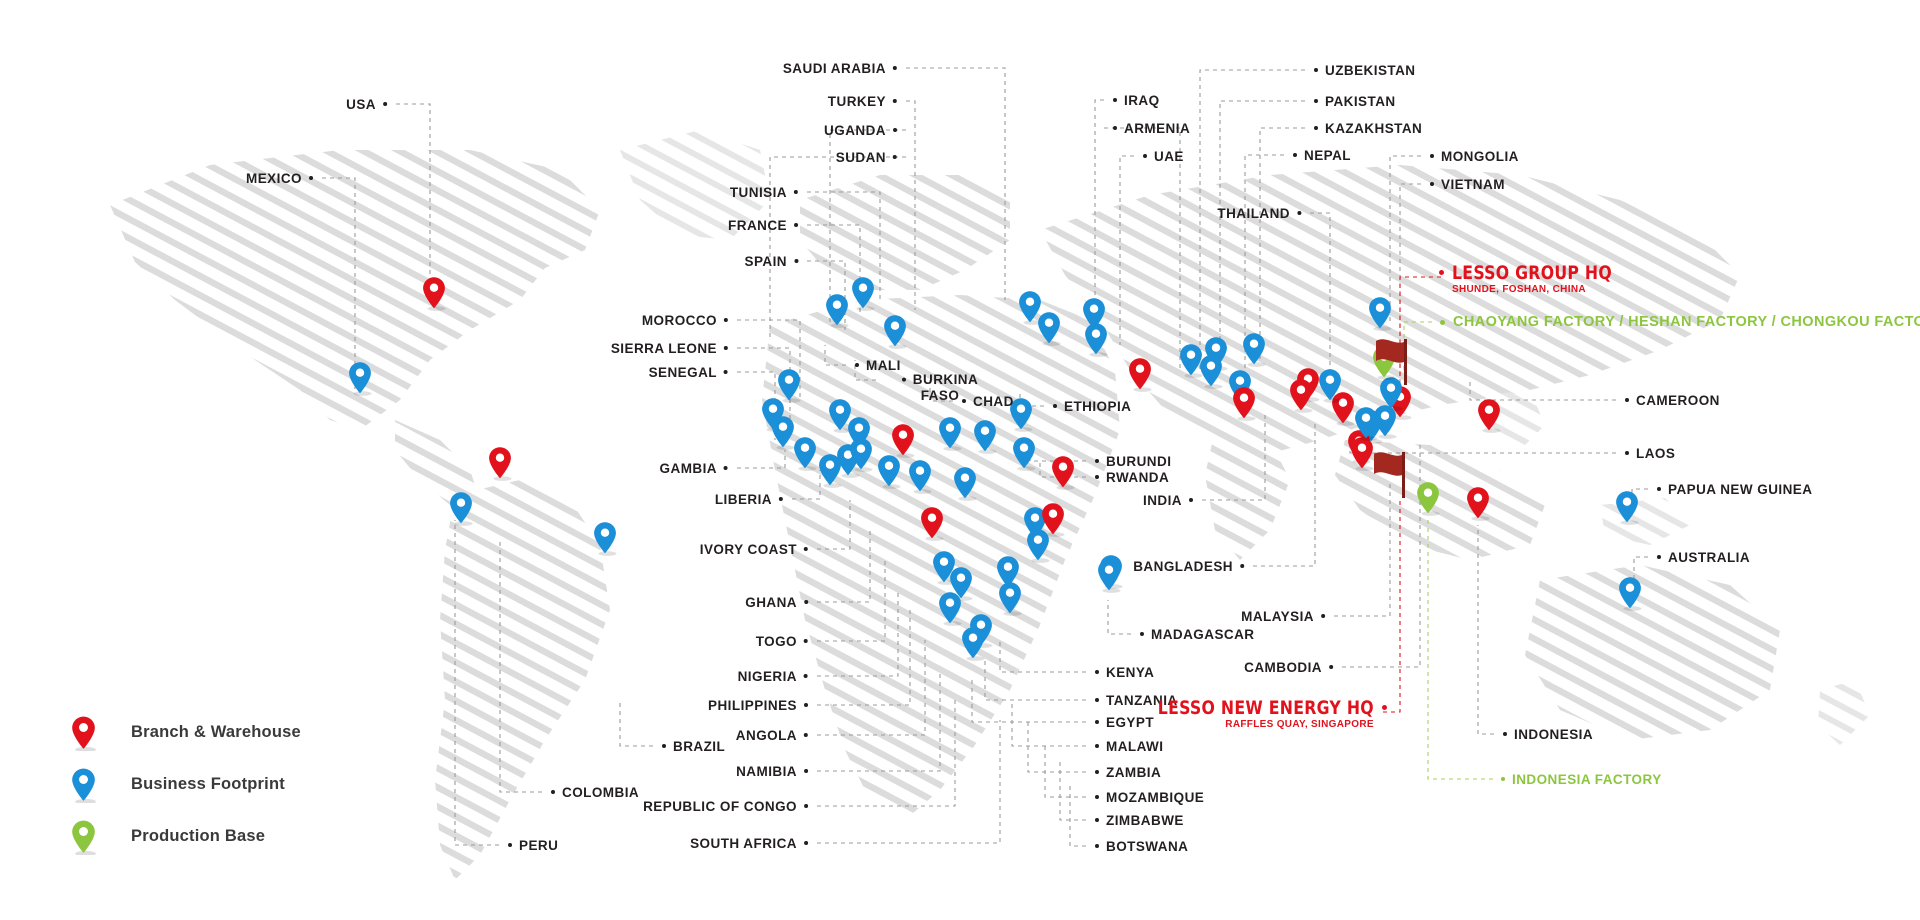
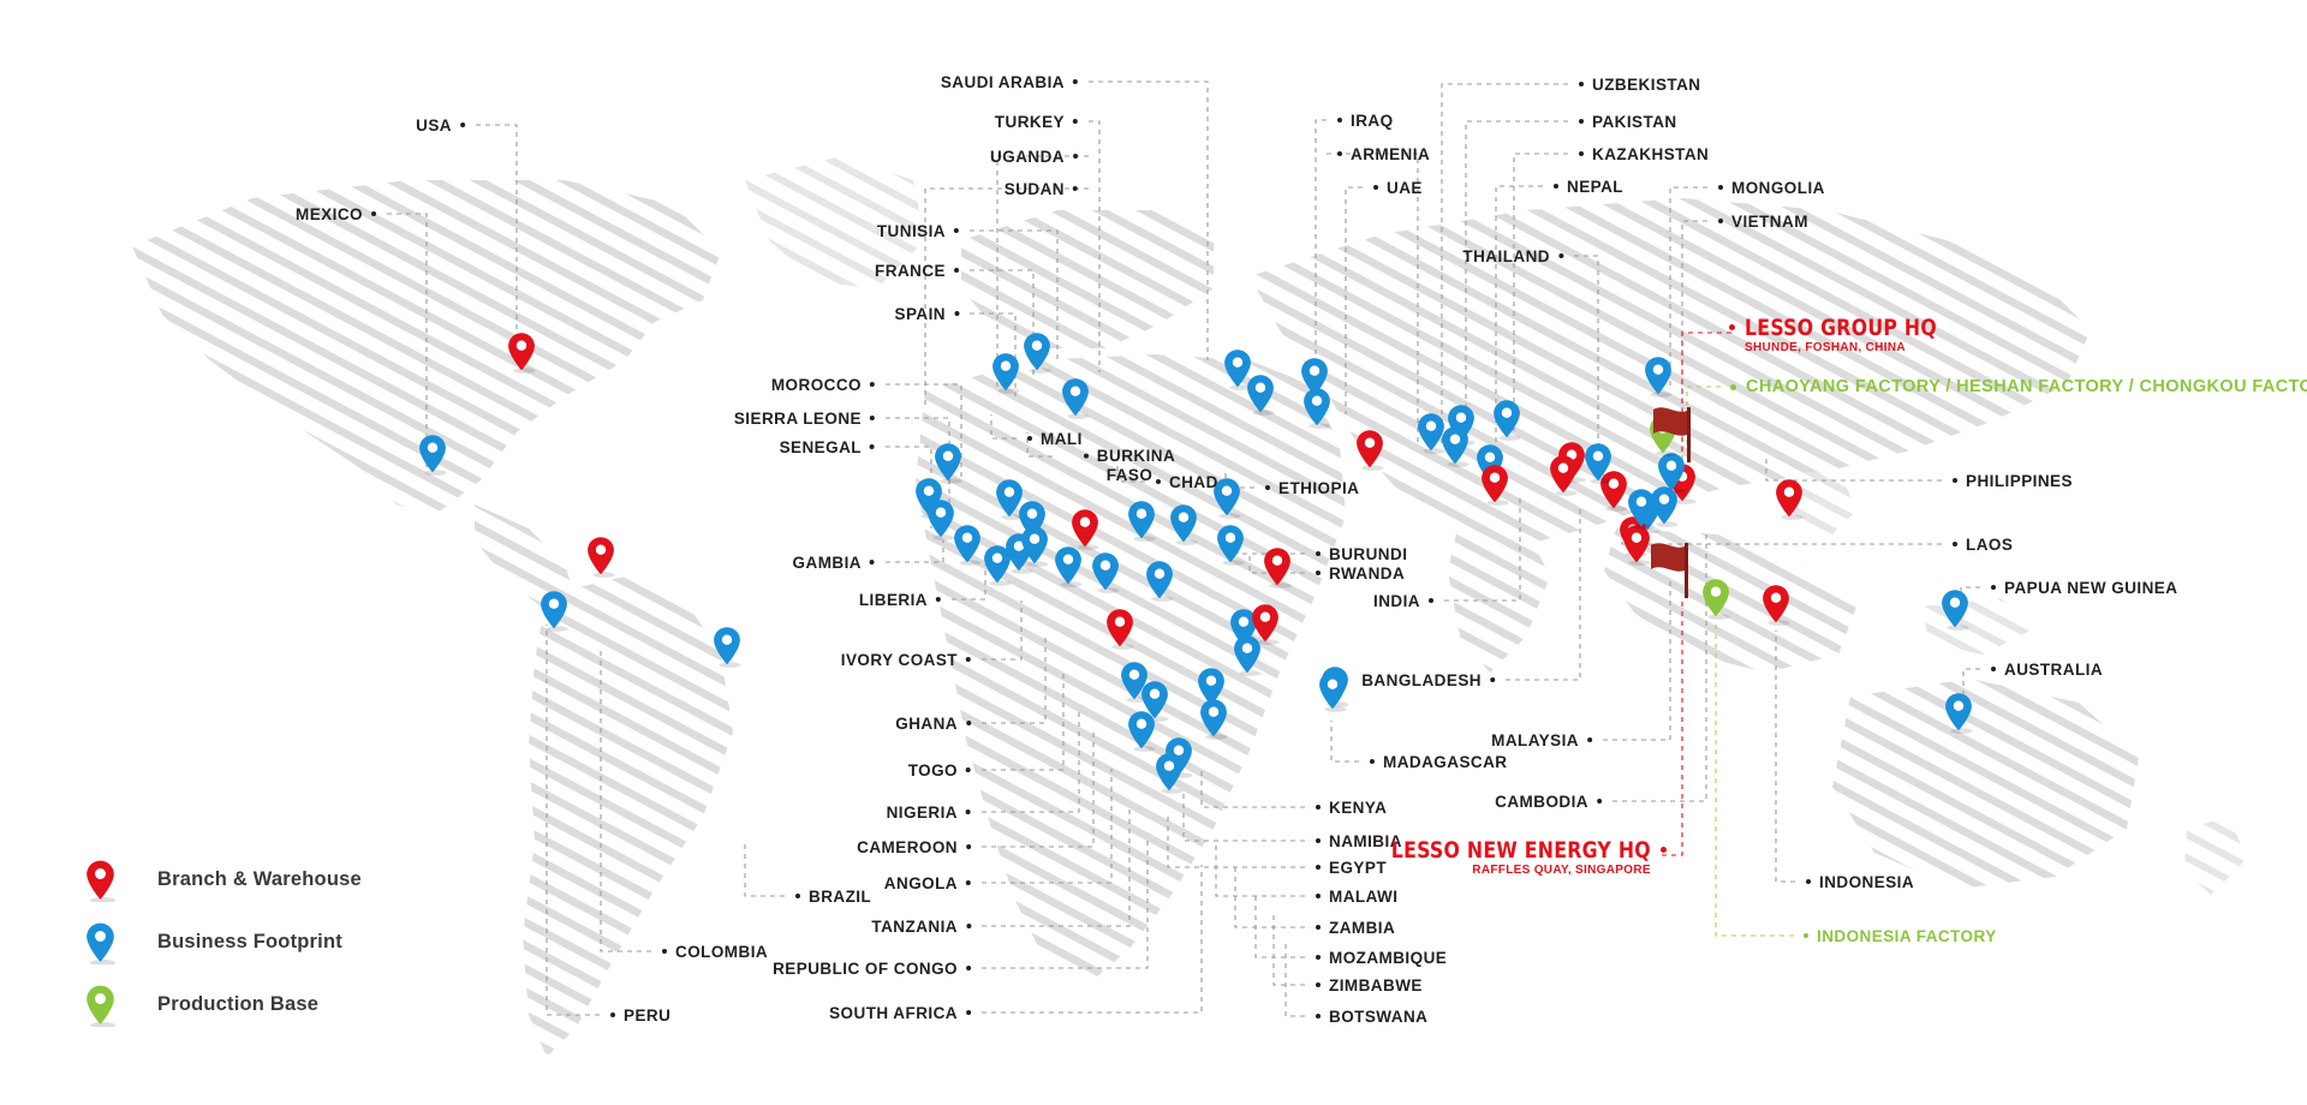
  USA
  MEXICO
  SAUDI ARABIA
  TURKEY
  UGANDA
  SUDAN
  IRAQ
  ARMENIA
  UAE
  UZBEKISTAN
  PAKISTAN
  KAZAKHSTAN
  NEPAL
  MONGOLIA
  VIETNAM
  THAILAND
  TUNISIA
  FRANCE
  SPAIN
  MOROCCO
  SIERRA LEONE
  SENEGAL
  GAMBIA
  LIBERIA
  IVORY COAST
  GHANA
  TOGO
  NIGERIA
- PHILIPPINES
+ CAMEROON
  ANGOLA
- NAMIBIA
+ TANZANIA
  REPUBLIC OF CONGO
  SOUTH AFRICA
  MALI
  BURKINA FASO
  CHAD
  ETHIOPIA
  BURUNDI
  RWANDA
  INDIA
  BANGLADESH
  MALAYSIA
  CAMBODIA
  MADAGASCAR
  KENYA
- TANZANIA
+ NAMIBIA
  EGYPT
  MALAWI
  ZAMBIA
  MOZAMBIQUE
  ZIMBABWE
  BOTSWANA
- CAMEROON
+ PHILIPPINES
  LAOS
  PAPUA NEW GUINEA
  AUSTRALIA
  INDONESIA
  BRAZIL
  COLOMBIA
  PERU
  LESSO GROUP HQ
  SHUNDE, FOSHAN, CHINA
  LESSO NEW ENERGY HQ
  RAFFLES QUAY, SINGAPORE
  CHAOYANG FACTORY / HESHAN FACTORY / CHONGKOU FACTO
  INDONESIA FACTORY
  Branch & Warehouse
  Business Footprint
  Production Base
